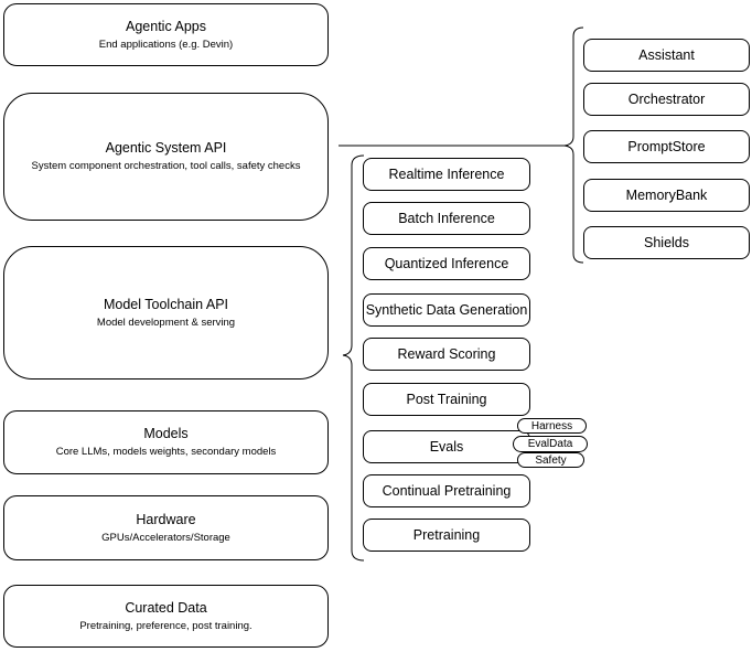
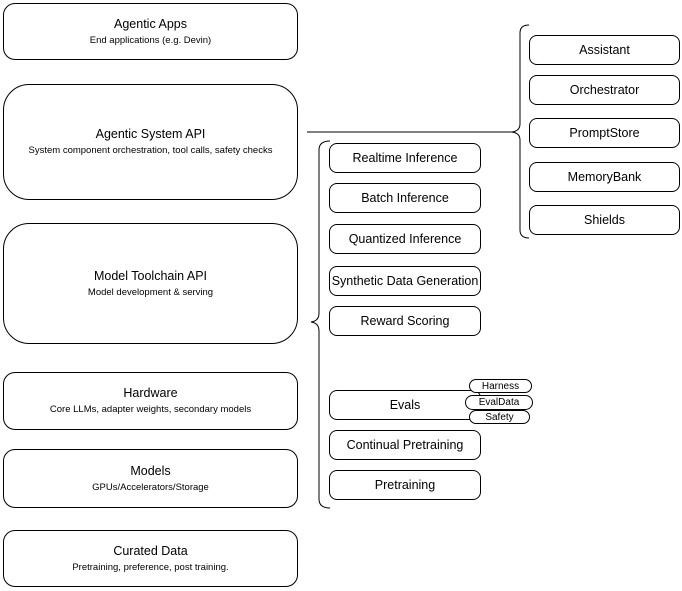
  Agentic Apps
  End applications (e.g. Devin)
  Agentic System API
  System component orchestration, tool calls, safety checks
  Model Toolchain API
  Model development & serving
- Models
+ Hardware
- Core LLMs, models weights, secondary models
+ Core LLMs, adapter weights, secondary models
- Hardware
+ Models
  GPUs/Accelerators/Storage
  Curated Data
  Pretraining, preference, post training.
  Realtime Inference
  Batch Inference
  Quantized Inference
  Synthetic Data Generation
  Reward Scoring
- Post Training
  Evals
  Continual Pretraining
  Pretraining
  Harness
  EvalData
  Safety
  Assistant
  Orchestrator
  PromptStore
  MemoryBank
  Shields
